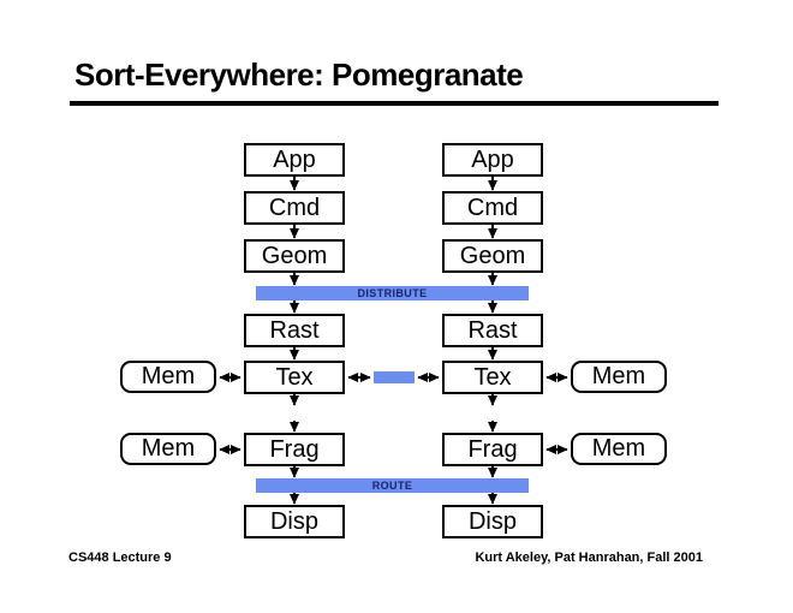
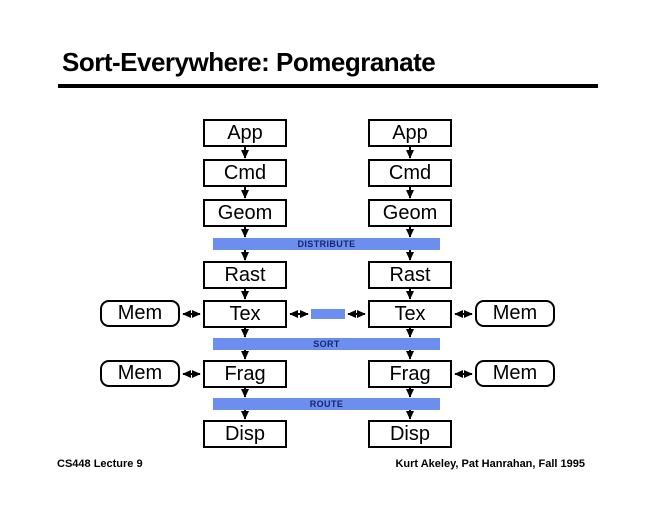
  Sort-Everywhere: Pomegranate
  DISTRIBUTE
+ SORT
  ROUTE
  App
  Cmd
  Geom
  Rast
  Tex
  Frag
  Disp
  App
  Cmd
  Geom
  Rast
  Tex
  Frag
  Disp
  Mem
  Mem
  Mem
  Mem
  CS448 Lecture 9
- Kurt Akeley, Pat Hanrahan, Fall 2001
+ Kurt Akeley, Pat Hanrahan, Fall 1995
